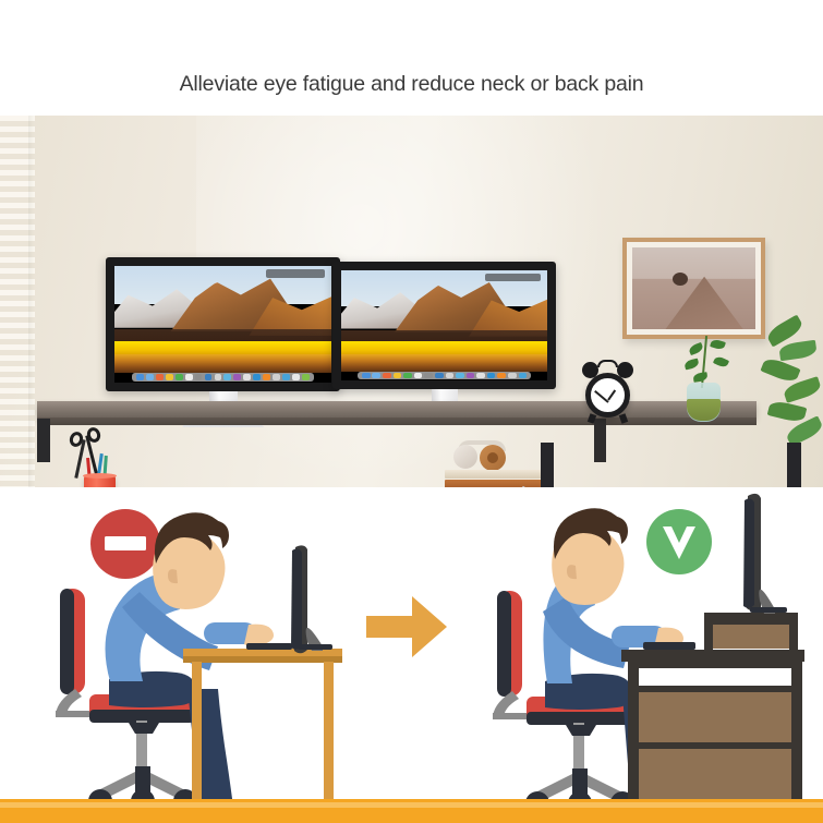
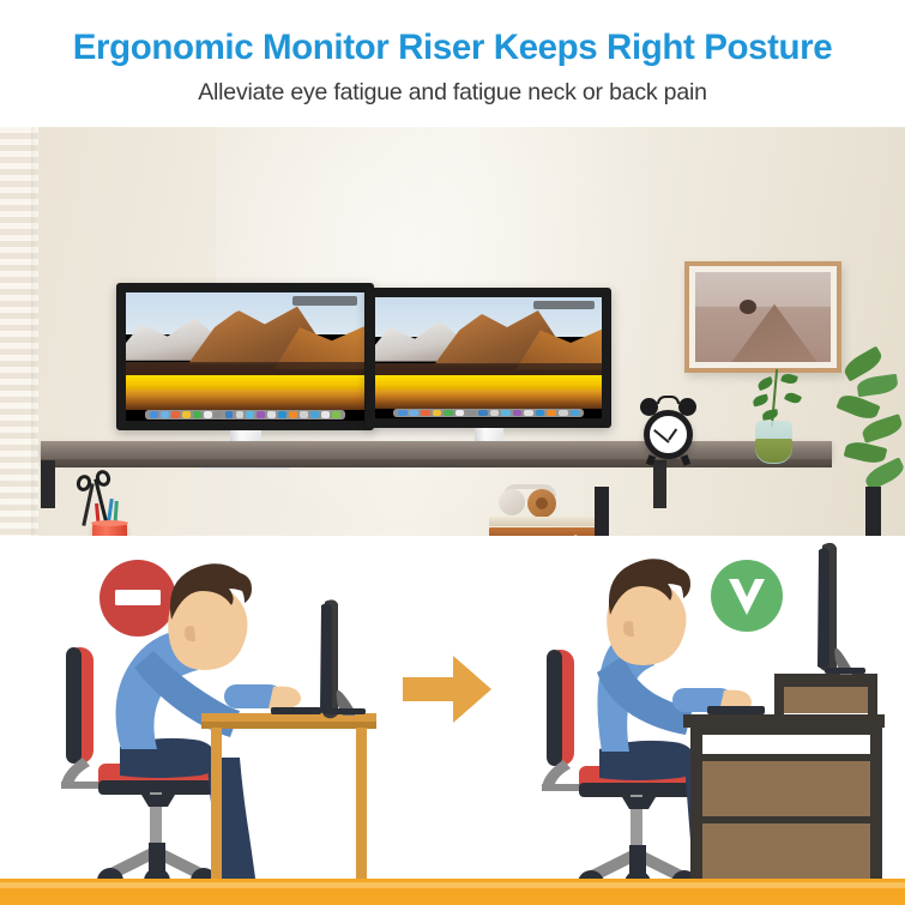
+ Ergonomic Monitor Riser Keeps Right Posture
- Alleviate eye fatigue and reduce neck or back pain
+ Alleviate eye fatigue and fatigue neck or back pain
